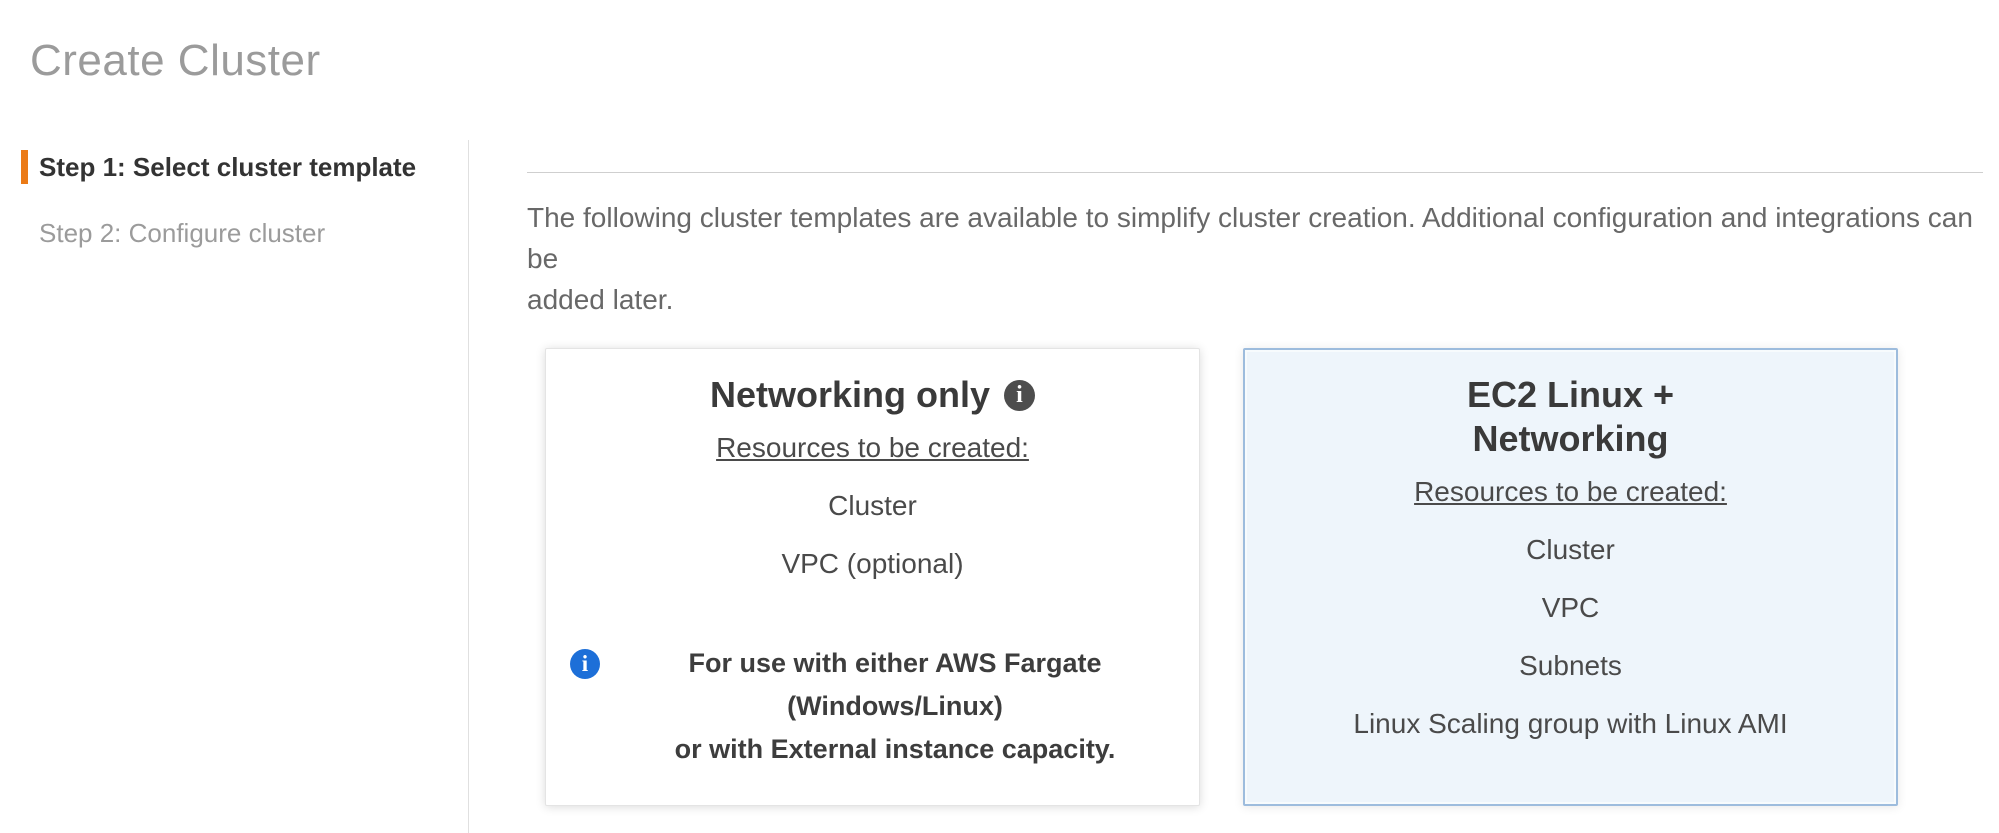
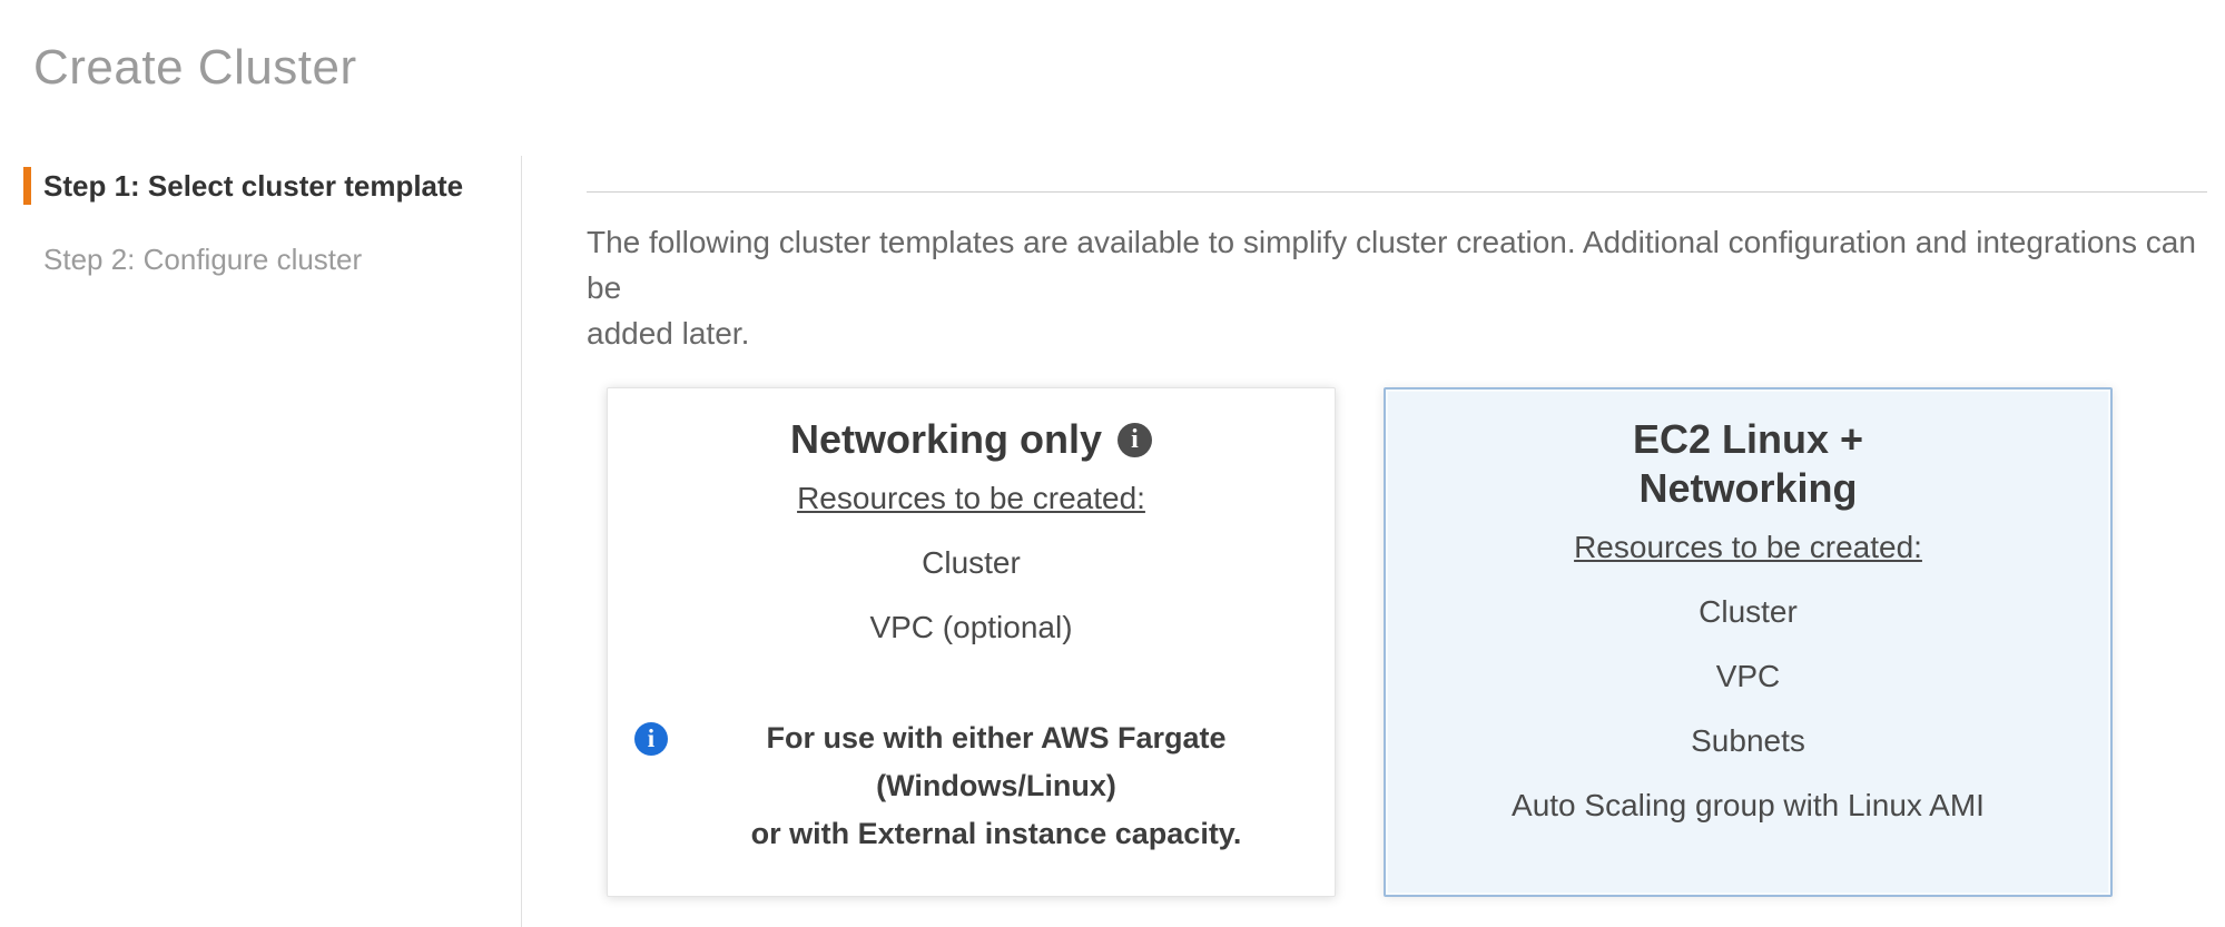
  Create Cluster
  Step 1: Select cluster template
  Step 2: Configure cluster
  The following cluster templates are available to simplify cluster creation. Additional configuration and integrations can be
  added later.
  Networking only
  i
  Resources to be created:
  Cluster
  VPC (optional)
  i
  For use with either AWS Fargate (Windows/Linux)
  or with External instance capacity.
  EC2 Linux +
  Networking
  Resources to be created:
  Cluster
  VPC
  Subnets
- Linux Scaling group with Linux AMI
+ Auto Scaling group with Linux AMI
